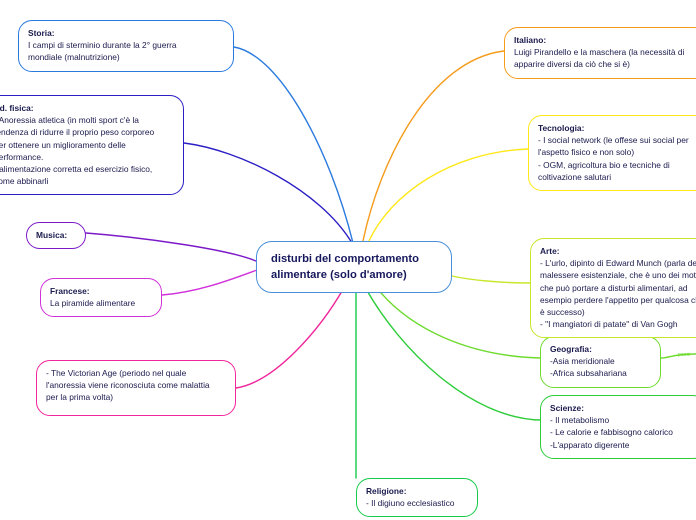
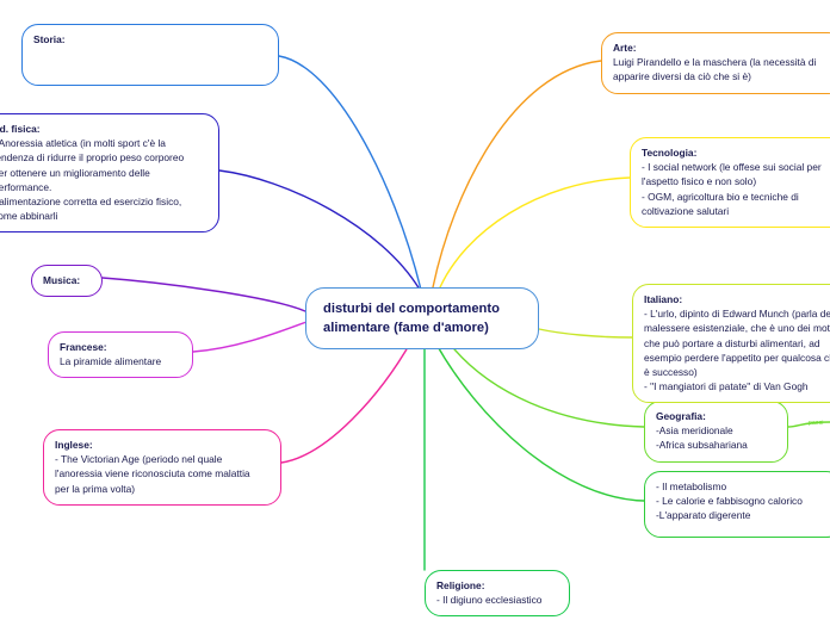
  Storia:
- I campi di sterminio durante la 2° guerra
- mondiale (malnutrizione)
  d. fisica:
  Anoressia atletica (in molti sport c'è la
  ndenza di ridurre il proprio peso corporeo
  er ottenere un miglioramento delle
  erformance.
  alimentazione corretta ed esercizio fisico,
  ome abbinarli
  Musica:
  Francese:
  La piramide alimentare
+ Inglese:
  - The Victorian Age (periodo nel quale
  l'anoressia viene riconosciuta come malattia
  per la prima volta)
  Religione:
  - Il digiuno ecclesiastico
- Scienze:
  - Il metabolismo
  - Le calorie e fabbisogno calorico
  -L'apparato digerente
  Geografia:
  -Asia meridionale
  -Africa subsahariana
- Arte:
+ Italiano:
  - L'urlo, dipinto di Edward Munch (parla de
  malessere esistenziale, che è uno dei mot
  che può portare a disturbi alimentari, ad
  esempio perdere l'appetito per qualcosa c
  è successo)
  - "I mangiatori di patate" di Van Gogh
  Tecnologia:
  - I social network (le offese sui social per
  l'aspetto fisico e non solo)
  - OGM, agricoltura bio e tecniche di
  coltivazione salutari
- Italiano:
+ Arte:
  Luigi Pirandello e la maschera (la necessità di
  apparire diversi da ciò che si è)
- disturbi del comportamento alimentare (solo d'amore)
+ disturbi del comportamento alimentare (fame d'amore)
